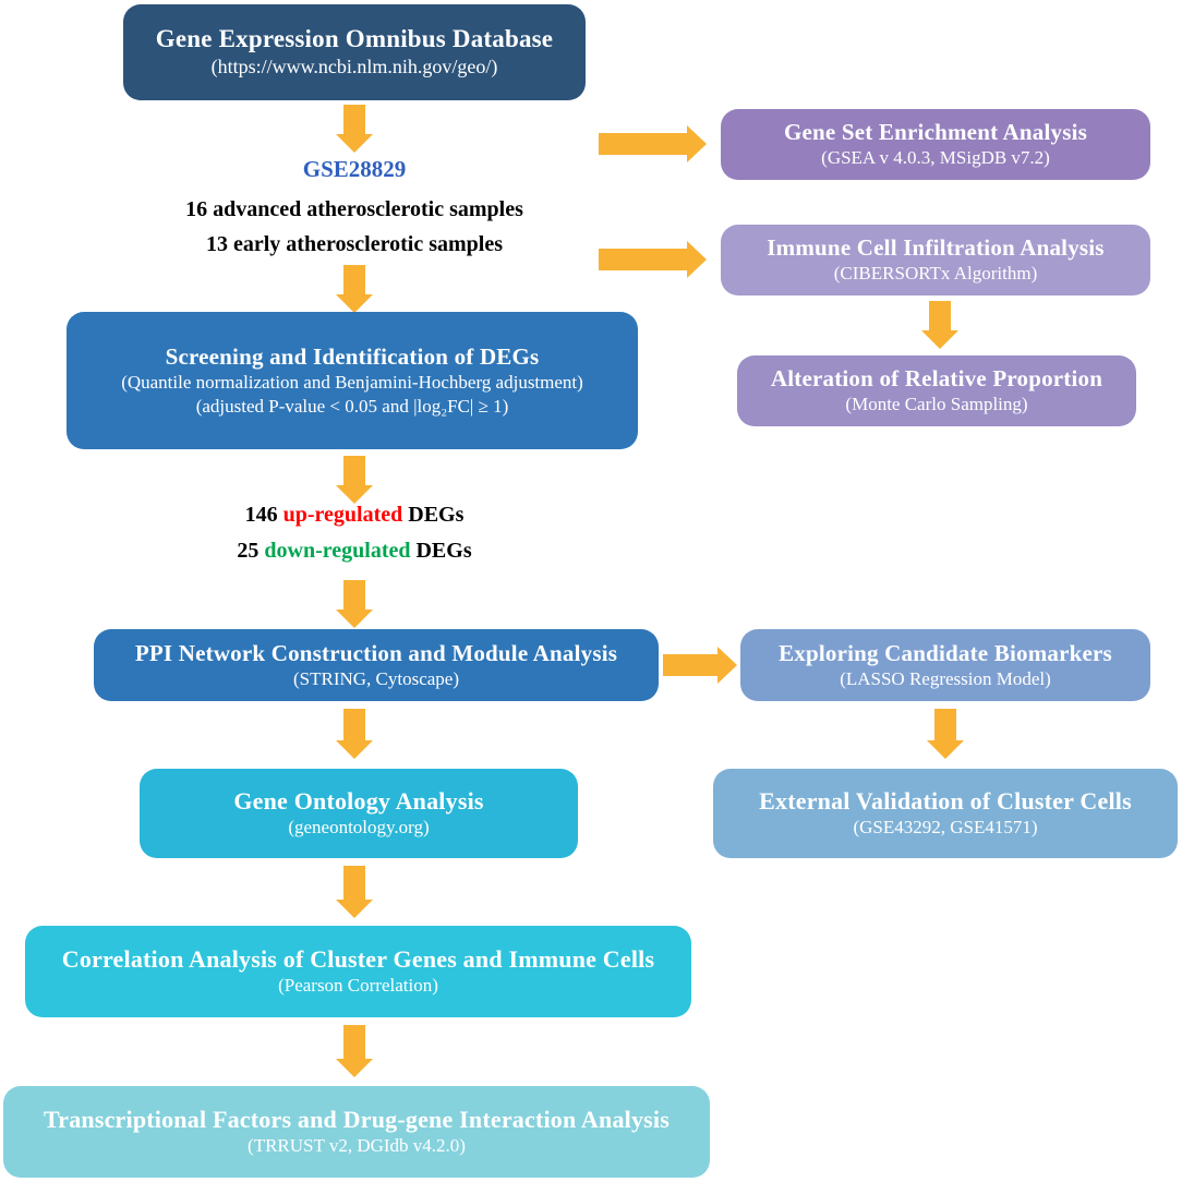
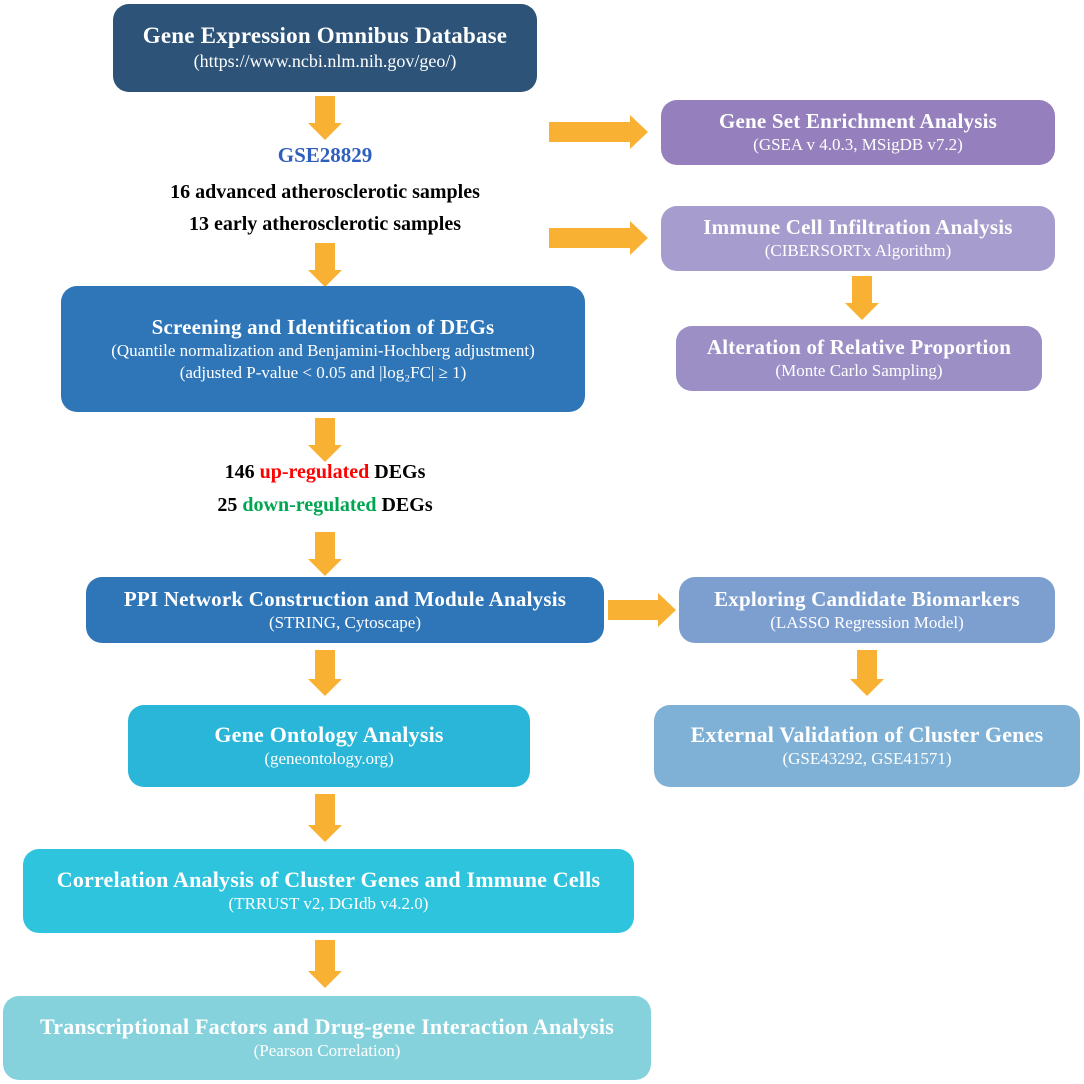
  Gene Expression Omnibus Database
  (https://www.ncbi.nlm.nih.gov/geo/)
  Gene Set Enrichment Analysis
  (GSEA v 4.0.3, MSigDB v7.2)
  GSE28829
  16 advanced atherosclerotic samples
  13 early atherosclerotic samples
  Immune Cell Infiltration Analysis
  (CIBERSORTx Algorithm)
  Screening and Identification of DEGs
  (Quantile normalization and Benjamini-Hochberg adjustment)
  (adjusted P-value < 0.05 and |log₂FC| ≥ 1)
  Alteration of Relative Proportion
  (Monte Carlo Sampling)
  146 up-regulated DEGs
  25 down-regulated DEGs
  PPI Network Construction and Module Analysis
  (STRING, Cytoscape)
  Exploring Candidate Biomarkers
  (LASSO Regression Model)
  Gene Ontology Analysis
  (geneontology.org)
- External Validation of Cluster Cells
+ External Validation of Cluster Genes
  (GSE43292, GSE41571)
  Correlation Analysis of Cluster Genes and Immune Cells
- (Pearson Correlation)
+ (TRRUST v2, DGIdb v4.2.0)
  Transcriptional Factors and Drug-gene Interaction Analysis
- (TRRUST v2, DGIdb v4.2.0)
+ (Pearson Correlation)
